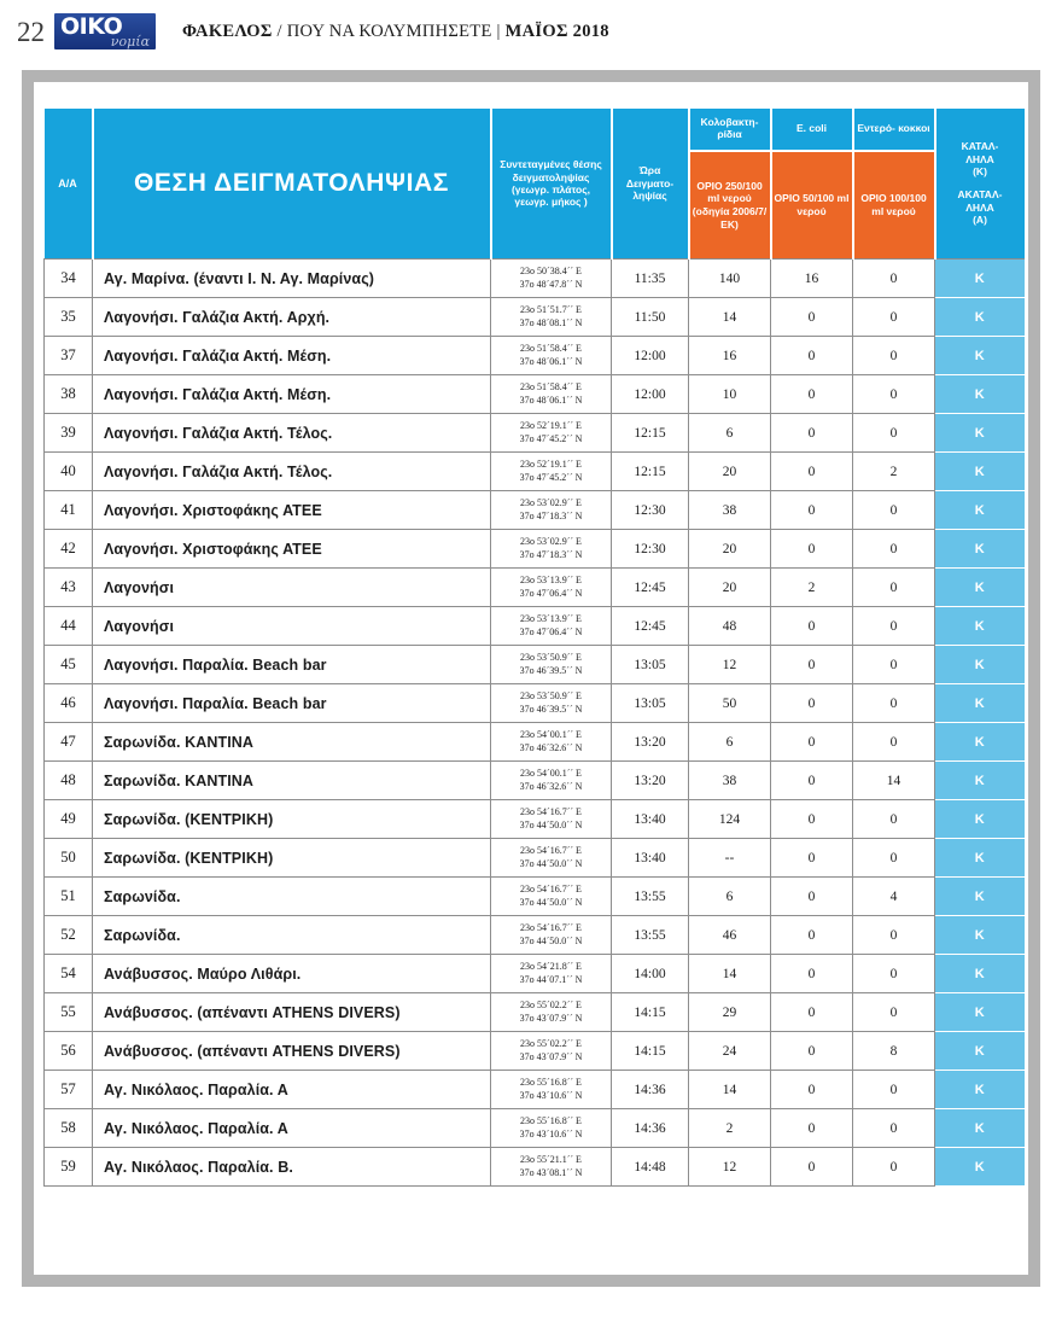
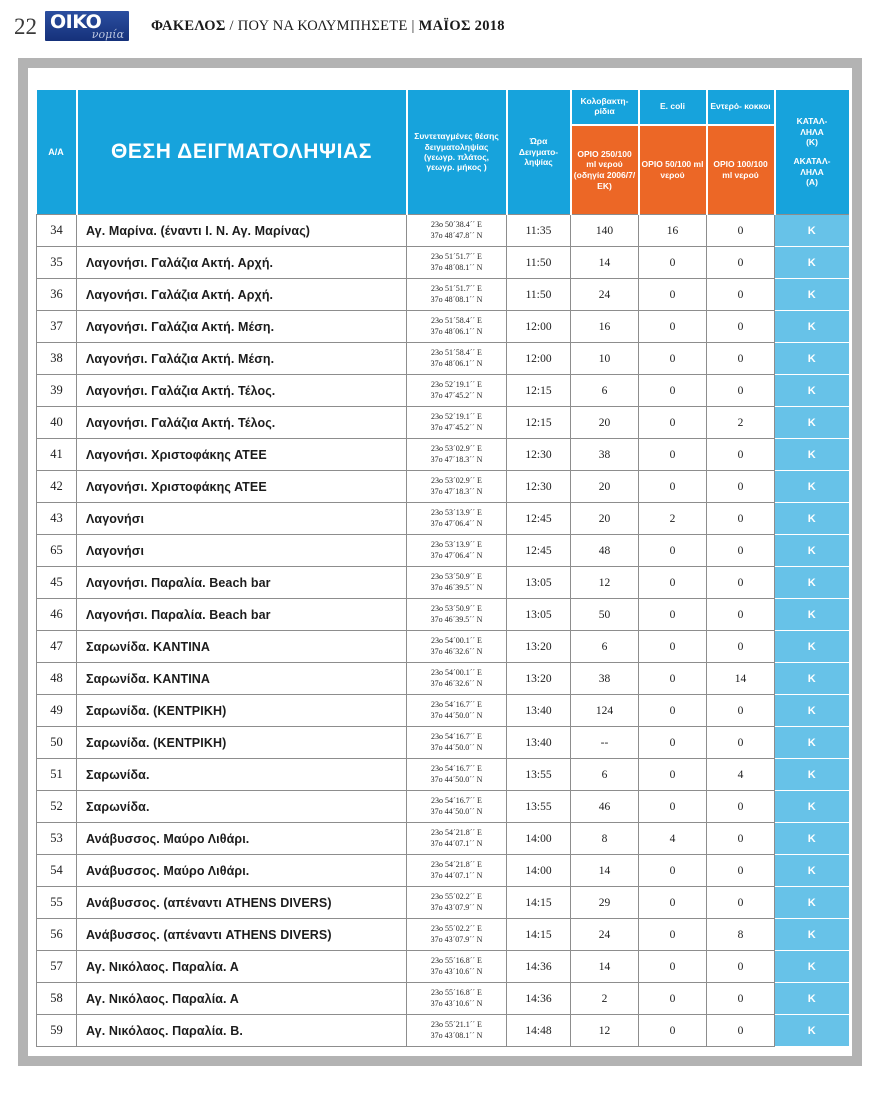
  22
  OIKO
  νομία
  ΦΑΚΕΛΟΣ / ΠΟΥ ΝΑ ΚΟΛΥΜΠΗΣΕΤΕ | ΜΑΪΟΣ 2018
  Α/Α	ΘΕΣΗ ΔΕΙΓΜΑΤΟΛΗΨΙΑΣ	Συντεταγμένες θέσης δειγματοληψίας (γεωγρ. πλάτος, γεωγρ. μήκος )	Ώρα Δειγματο- ληψίας	Κολοβακτη- ρίδια ΟΡΙΟ 250/100 ml νερού (οδηγία 2006/7/ ΕΚ)	E. coli ΟΡΙΟ 50/100 ml νερού	Εντερό- κοκκοι ΟΡΙΟ 100/100 ml νερού	ΚΑΤΑΛ- ΛΗΛΑ (Κ) ΑΚΑΤΑΛ- ΛΗΛΑ (Α)
  34	Αγ. Μαρίνα. (έναντι Ι. Ν. Αγ. Μαρίνας)	23ο 50´38.4´´ E37ο 48´47.8´´ N	11:35	140	16	0	Κ
  35	Λαγονήσι. Γαλάζια Ακτή. Αρχή.	23ο 51´51.7´´ E37ο 48´08.1´´ N	11:50	14	0	0	Κ
+ 36	Λαγονήσι. Γαλάζια Ακτή. Αρχή.	23ο 51´51.7´´ E37ο 48´08.1´´ N	11:50	24	0	0	Κ
  37	Λαγονήσι. Γαλάζια Ακτή. Μέση.	23ο 51´58.4´´ E37ο 48´06.1´´ N	12:00	16	0	0	Κ
  38	Λαγονήσι. Γαλάζια Ακτή. Μέση.	23ο 51´58.4´´ E37ο 48´06.1´´ N	12:00	10	0	0	Κ
  39	Λαγονήσι. Γαλάζια Ακτή. Τέλος.	23ο 52´19.1´´ E37ο 47´45.2´´ N	12:15	6	0	0	Κ
  40	Λαγονήσι. Γαλάζια Ακτή. Τέλος.	23ο 52´19.1´´ E37ο 47´45.2´´ N	12:15	20	0	2	Κ
  41	Λαγονήσι. Χριστοφάκης ΑΤΕΕ	23ο 53´02.9´´ E37ο 47´18.3´´ N	12:30	38	0	0	Κ
  42	Λαγονήσι. Χριστοφάκης ΑΤΕΕ	23ο 53´02.9´´ E37ο 47´18.3´´ N	12:30	20	0	0	Κ
  43	Λαγονήσι	23ο 53´13.9´´ E37ο 47´06.4´´ N	12:45	20	2	0	Κ
- 44	Λαγονήσι	23ο 53´13.9´´ E37ο 47´06.4´´ N	12:45	48	0	0	Κ
+ 65	Λαγονήσι	23ο 53´13.9´´ E37ο 47´06.4´´ N	12:45	48	0	0	Κ
  45	Λαγονήσι. Παραλία. Beach bar	23ο 53´50.9´´ E37ο 46´39.5´´ N	13:05	12	0	0	Κ
  46	Λαγονήσι. Παραλία. Beach bar	23ο 53´50.9´´ E37ο 46´39.5´´ N	13:05	50	0	0	Κ
  47	Σαρωνίδα. ΚΑΝΤΙΝΑ	23ο 54´00.1´´ E37ο 46´32.6´´ N	13:20	6	0	0	Κ
  48	Σαρωνίδα. ΚΑΝΤΙΝΑ	23ο 54´00.1´´ E37ο 46´32.6´´ N	13:20	38	0	14	Κ
  49	Σαρωνίδα. (ΚΕΝΤΡΙΚΗ)	23ο 54´16.7´´ E37ο 44´50.0´´ N	13:40	124	0	0	Κ
  50	Σαρωνίδα. (ΚΕΝΤΡΙΚΗ)	23ο 54´16.7´´ E37ο 44´50.0´´ N	13:40	--	0	0	Κ
  51	Σαρωνίδα.	23ο 54´16.7´´ E37ο 44´50.0´´ N	13:55	6	0	4	Κ
  52	Σαρωνίδα.	23ο 54´16.7´´ E37ο 44´50.0´´ N	13:55	46	0	0	Κ
+ 53	Ανάβυσσος. Μαύρο Λιθάρι.	23ο 54´21.8´´ E37ο 44´07.1´´ N	14:00	8	4	0	Κ
  54	Ανάβυσσος. Μαύρο Λιθάρι.	23ο 54´21.8´´ E37ο 44´07.1´´ N	14:00	14	0	0	Κ
  55	Ανάβυσσος. (απέναντι ATHENS DIVERS)	23ο 55´02.2´´ E37ο 43´07.9´´ N	14:15	29	0	0	Κ
  56	Ανάβυσσος. (απέναντι ATHENS DIVERS)	23ο 55´02.2´´ E37ο 43´07.9´´ N	14:15	24	0	8	Κ
  57	Αγ. Νικόλαος. Παραλία. Α	23ο 55´16.8´´ E37ο 43´10.6´´ N	14:36	14	0	0	Κ
  58	Αγ. Νικόλαος. Παραλία. Α	23ο 55´16.8´´ E37ο 43´10.6´´ N	14:36	2	0	0	Κ
  59	Αγ. Νικόλαος. Παραλία. Β.	23ο 55´21.1´´ E37ο 43´08.1´´ N	14:48	12	0	0	Κ
